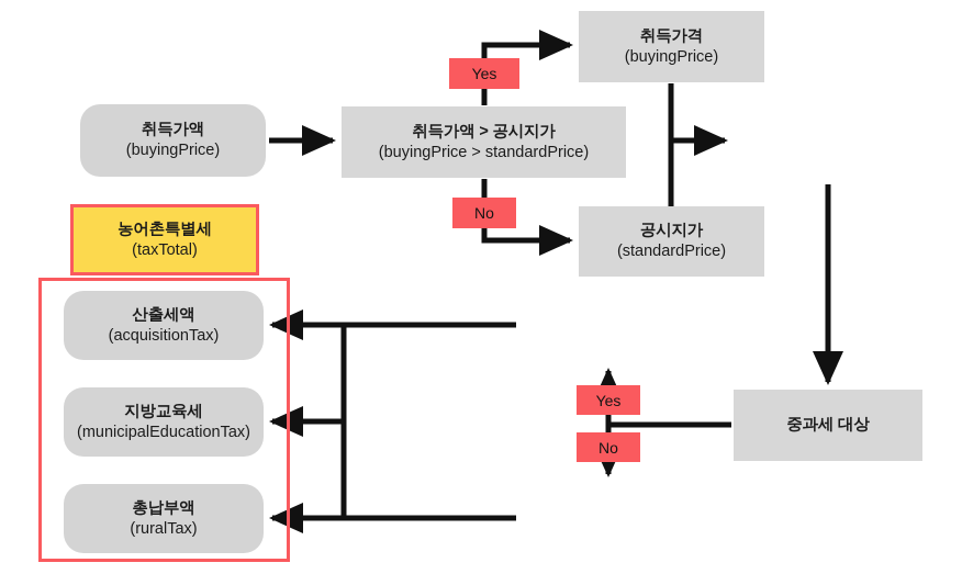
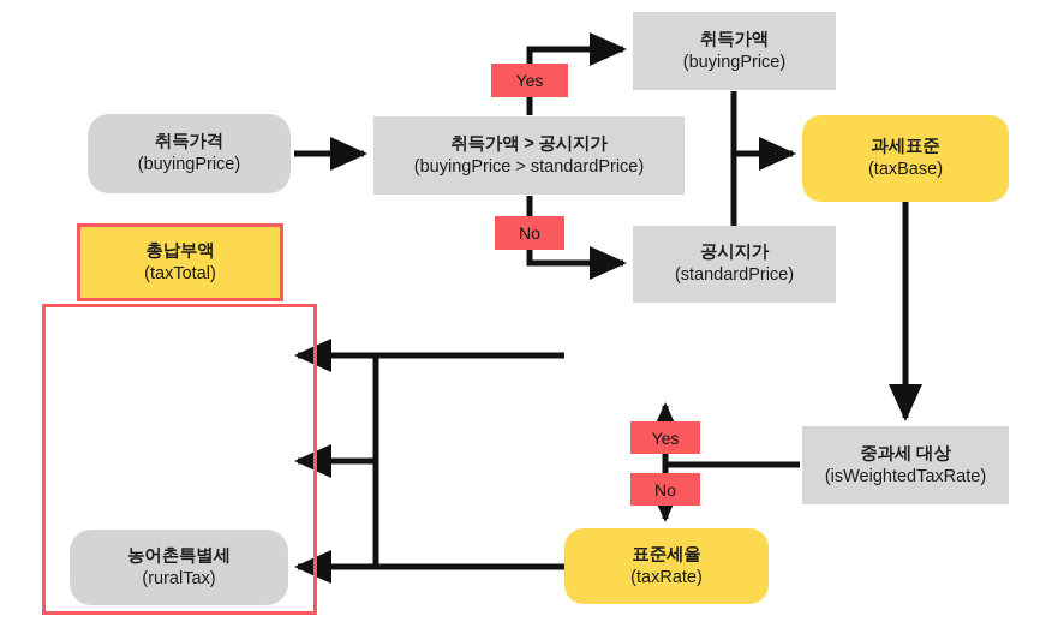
- 취득가액
+ 취득가격
  (buyingPrice)
  취득가액 > 공시지가
  (buyingPrice > standardPrice)
- 취득가격
+ 취득가액
  (buyingPrice)
  공시지가
  (standardPrice)
+ 과세표준
+ (taxBase)
  중과세 대상
+ (isWeightedTaxRate)
+ 표준세율
+ (taxRate)
- 농어촌특별세
+ 총납부액
  (taxTotal)
- 산출세액
- (acquisitionTax)
- 지방교육세
- (municipalEducationTax)
- 총납부액
+ 농어촌특별세
  (ruralTax)
  Yes
  No
  Yes
  No
